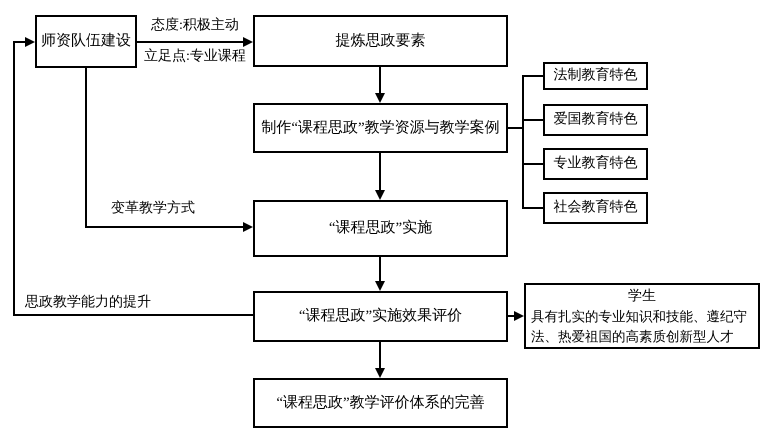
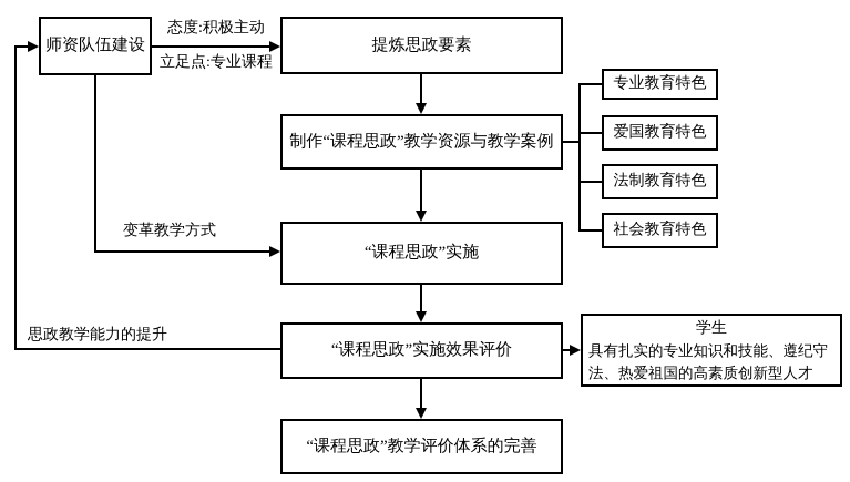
  师资队伍建设
  提炼思政要素
  制作“课程思政”教学资源与教学案例
  “课程思政”实施
  “课程思政”实施效果评价
  “课程思政”教学评价体系的完善
  学生
  具有扎实的专业知识和技能、遵纪守法、热爱祖国的高素质创新型人才
- 法制教育特色
+ 专业教育特色
  爱国教育特色
- 专业教育特色
+ 法制教育特色
  社会教育特色
  态度:积极主动
  立足点:专业课程
  变革教学方式
  思政教学能力的提升
